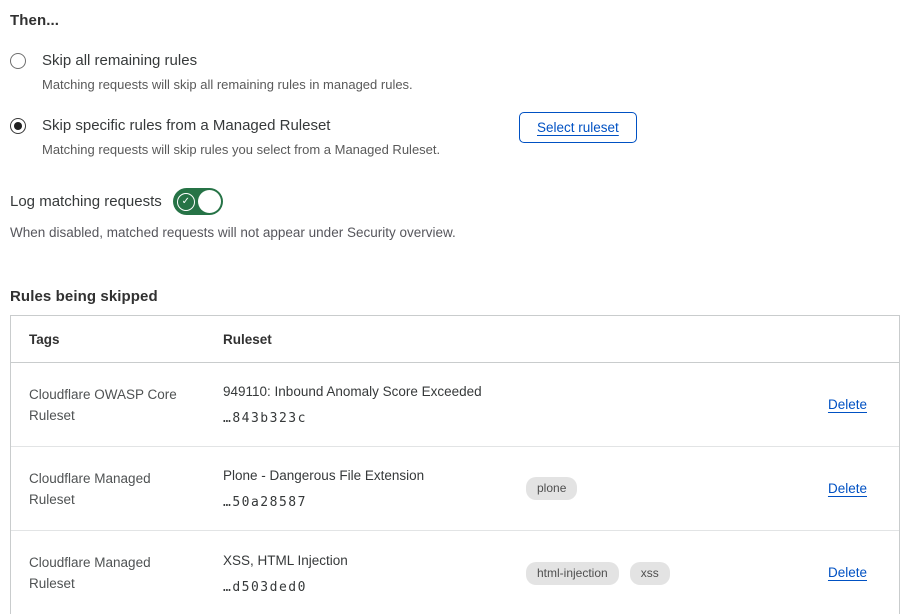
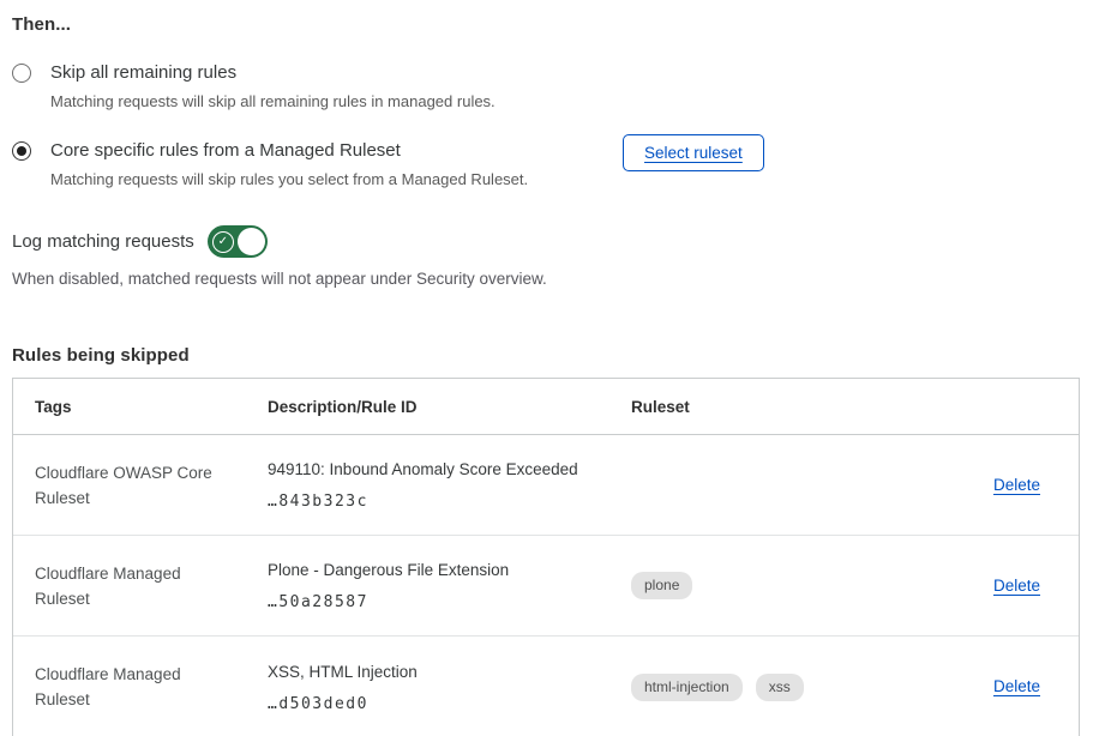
  Then...
  Skip all remaining rules
  Matching requests will skip all remaining rules in managed rules.
- Skip specific rules from a Managed Ruleset
+ Core specific rules from a Managed Ruleset
  Matching requests will skip rules you select from a Managed Ruleset.
  Select ruleset
  Log matching requests
  ✓
  When disabled, matched requests will not appear under Security overview.
  Rules being skipped
  Tags
+ Description/Rule ID
  Ruleset
  Cloudflare OWASP Core Ruleset
  949110: Inbound Anomaly Score Exceeded
  …843b323c
  Delete
  Cloudflare Managed Ruleset
  Plone - Dangerous File Extension
  …50a28587
  plone
  Delete
  Cloudflare Managed Ruleset
  XSS, HTML Injection
  …d503ded0
  html-injection
  xss
  Delete
